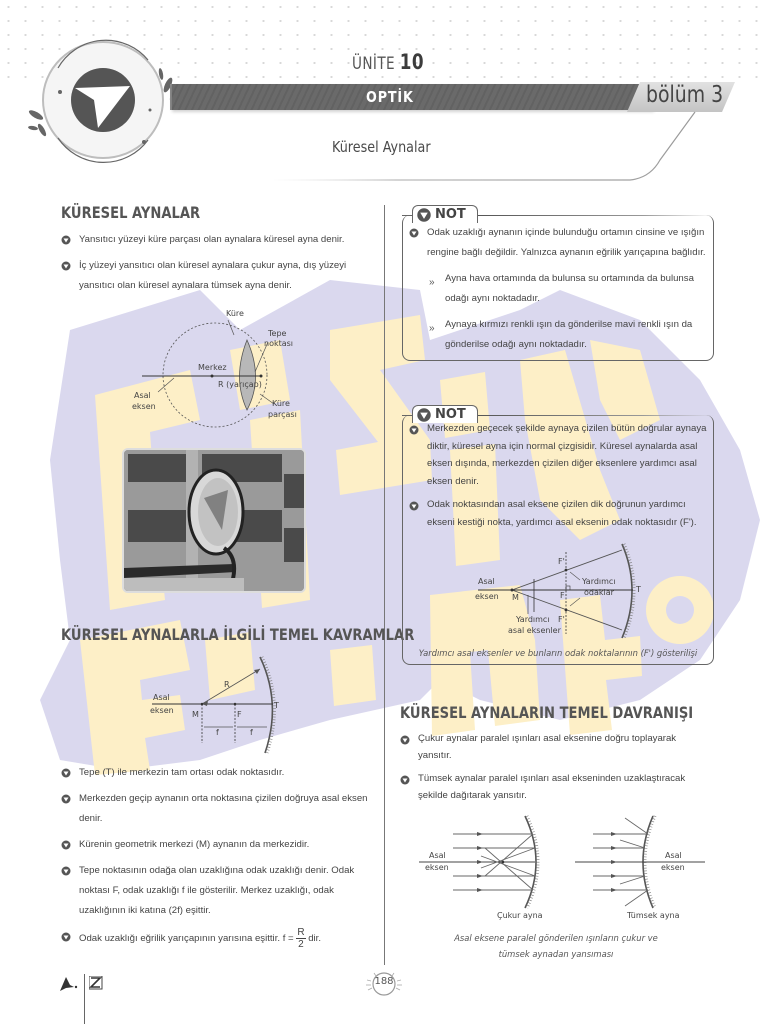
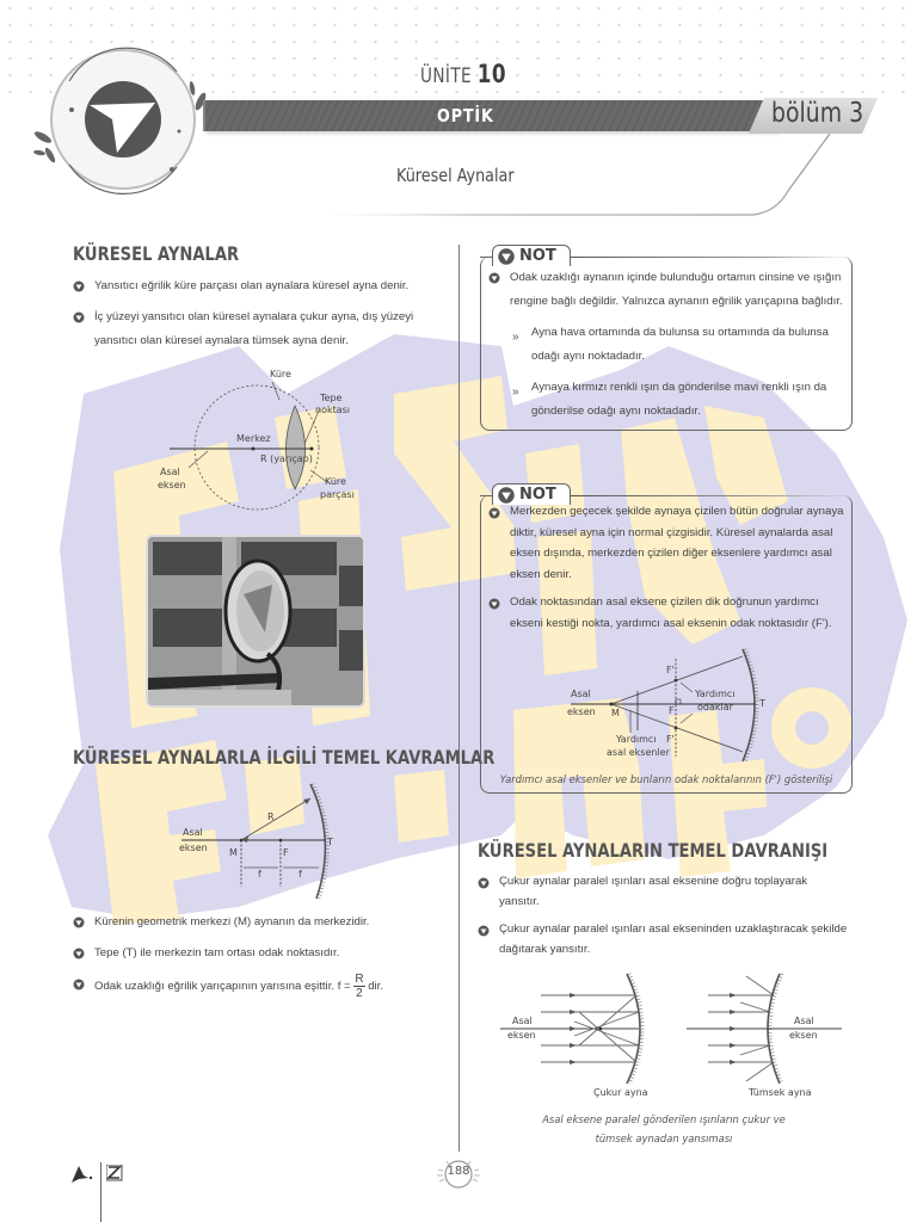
  ÜNİTE 10
  OPTİK
  bölüm 3
  Küresel Aynalar
  KÜRESEL AYNALAR
- Yansıtıcı yüzeyi küre parçası olan aynalara küresel ayna denir.
+ Yansıtıcı eğrilik küre parçası olan aynalara küresel ayna denir.
  İç yüzeyi yansıtıcı olan küresel aynalara çukur ayna, dış yüzeyi yansıtıcı olan küresel aynalara tümsek ayna denir.
  Küre
  Tepe
  noktası
  Merkez
  R (yarıçap)
  Asal
  eksen
  Küre
  parçası
  KÜRESEL AYNALARLA İLGİLİ TEMEL KAVRAMLAR
  R
  Asal
  eksen
  M
  F
  T
  f
  f
- Tepe (T) ile merkezin tam ortası odak noktasıdır.
+ Kürenin geometrik merkezi (M) aynanın da merkezidir.
- Merkezden geçip aynanın orta noktasına çizilen doğruya asal eksen denir.
- Kürenin geometrik merkezi (M) aynanın da merkezidir.
+ Tepe (T) ile merkezin tam ortası odak noktasıdır.
- Tepe noktasının odağa olan uzaklığına odak uzaklığı denir. Odak noktası F, odak uzaklığı f ile gösterilir. Merkez uzaklığı, odak uzaklığının iki katına (2f) eşittir.
  Odak uzaklığı eğrilik yarıçapının yarısına eşittir. f =
  R
  2
  dir.
  NOT
  Odak uzaklığı aynanın içinde bulunduğu ortamın cinsine ve ışığın rengine bağlı değildir. Yalnızca aynanın eğrilik yarıçapına bağlıdır.
  »
  Ayna hava ortamında da bulunsa su ortamında da bulunsa odağı aynı noktadadır.
  »
  Aynaya kırmızı renkli ışın da gönderilse mavi renkli ışın da gönderilse odağı aynı noktadadır.
  NOT
  Merkezden geçecek şekilde aynaya çizilen bütün doğrular aynaya diktir, küresel ayna için normal çizgisidir. Küresel aynalarda asal eksen dışında, merkezden çizilen diğer eksenlere yardımcı asal eksen denir.
  Odak noktasından asal eksene çizilen dik doğrunun yardımcı ekseni kestiği nokta, yardımcı asal eksenin odak noktasıdır (F').
  Asal
  eksen
  M
  F
  F'
  F'
  T
  Yardımcı
  odaklar
  Yardımcı
  asal eksenler
  Yardımcı asal eksenler ve bunların odak noktalarının (F') gösterilişi
  KÜRESEL AYNALARIN TEMEL DAVRANIŞI
  Çukur aynalar paralel ışınları asal eksenine doğru toplayarak yansıtır.
- Tümsek aynalar paralel ışınları asal ekseninden uzaklaştıracak şekilde dağıtarak yansıtır.
+ Çukur aynalar paralel ışınları asal ekseninden uzaklaştıracak şekilde dağıtarak yansıtır.
  Asal
  eksen
  Asal
  eksen
  Çukur ayna
  Tümsek ayna
  Asal eksene paralel gönderilen ışınların çukur ve
  tümsek aynadan yansıması
  188
